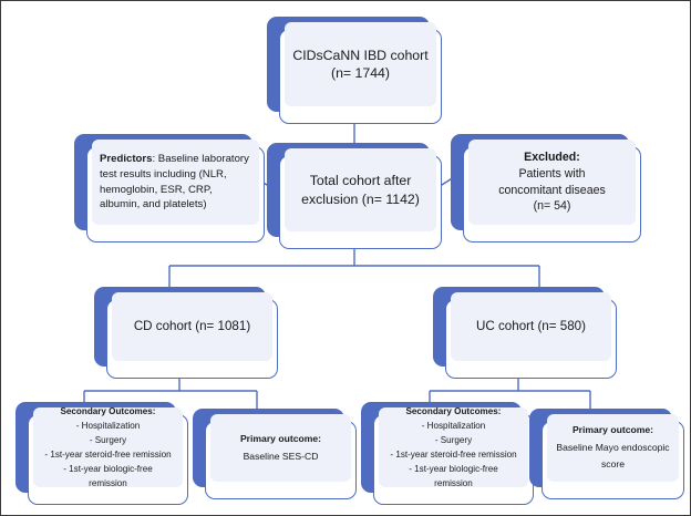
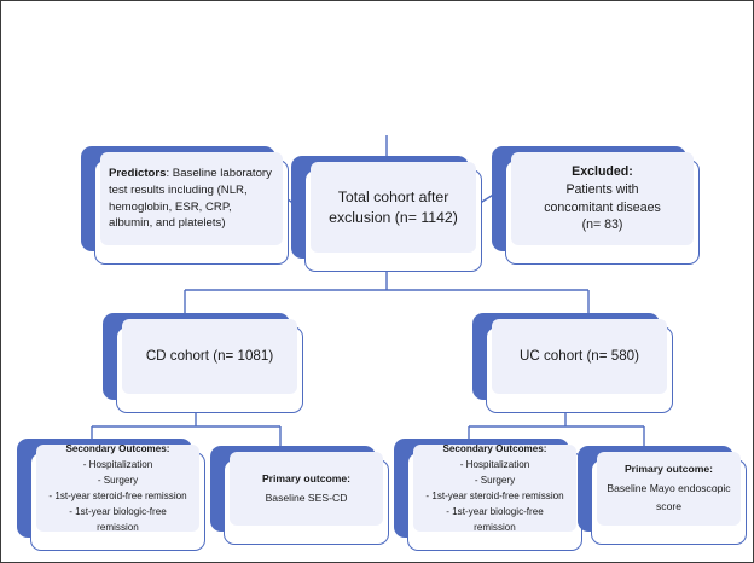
- CIDsCaNN IBD cohort
- (n= 1744)
  Predictors: Baseline laboratory test results including (NLR, hemoglobin, ESR, CRP, albumin, and platelets)
  Total cohort after
  exclusion (n= 1142)
  Excluded:
  Patients with
  concomitant diseaes
- (n= 54)
+ (n= 83)
  CD cohort (n= 1081)
  UC cohort (n= 580)
  Secondary Outcomes:
  - Hospitalization
  - Surgery
  - 1st-year steroid-free remission
  - 1st-year biologic-free
  remission
  Primary outcome:
  Baseline SES-CD
  Secondary Outcomes:
  - Hospitalization
  - Surgery
  - 1st-year steroid-free remission
  - 1st-year biologic-free
  remission
  Primary outcome:
  Baseline Mayo endoscopic score
